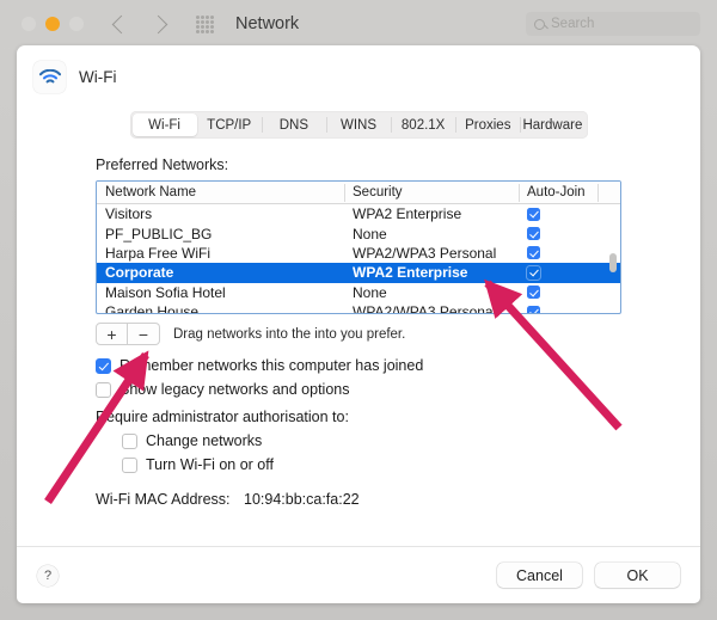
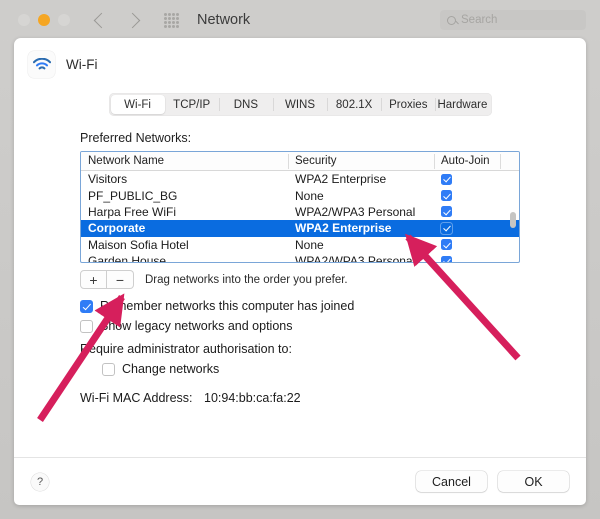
  Network
  Search
  Wi-Fi
  Wi-Fi
  TCP/IP
  DNS
  WINS
  802.1X
  Proxies
  Hardware
  Preferred Networks:
  Network Name
  Security
  Auto-Join
  Visitors
  WPA2 Enterprise
  PF_PUBLIC_BG
  None
  Harpa Free WiFi
  WPA2/WPA3 Personal
  Corporate
  WPA2 Enterprise
  Maison Sofia Hotel
  None
  Garden House
  WPA2/WPA3 Personal
  +
  −
- Drag networks into the into you prefer.
+ Drag networks into the order you prefer.
  Rmember networks this computer has joined
  how legacy networks and options
  equire administrator authorisation to:
  Change networks
- Turn Wi-Fi on or off
  Wi-Fi MAC Address: 10:94:bb:ca:fa:22
  ?
  Cancel
  OK
